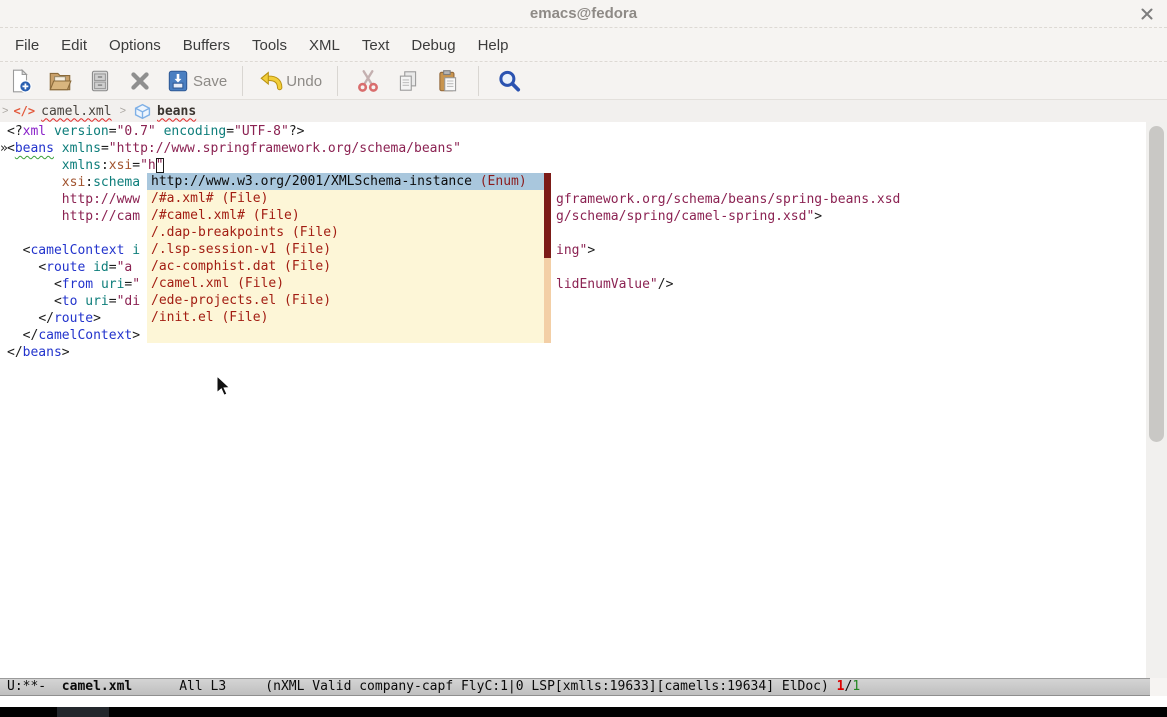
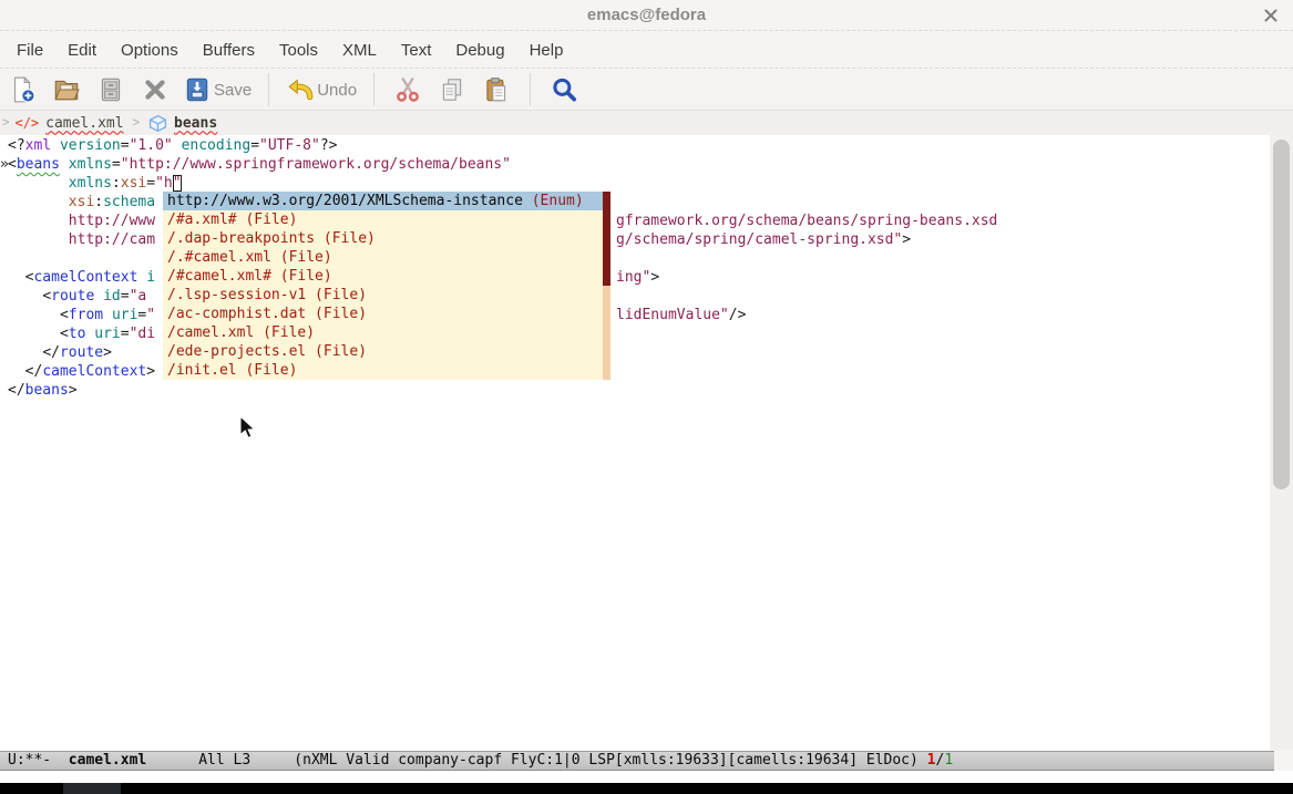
  emacs@fedora
  File
  Edit
  Options
  Buffers
  Tools
  XML
  Text
  Debug
  Help
  Save
  Undo
  >
  </>
  camel.xml
  >
  beans
- <?xml version="0.7" encoding="UTF-8"?>
+ <?xml version="1.0" encoding="UTF-8"?>
  »
  <beans xmlns="http://www.springframework.org/schema/beans"
  xmlns:xsi="h"
  xsi:schema
  http://www
  gframework.org/schema/beans/spring-beans.xsd
  http://cam
  g/schema/spring/camel-spring.xsd">
  <camelContext i
  ing">
  <route id="a
  <from uri="
  lidEnumValue"/>
  <to uri="di
  </route>
  </camelContext>
  </beans>
  http://www.w3.org/2001/XMLSchema-instance (Enum)
  /#a.xml# (File)
- /#camel.xml# (File)
+ /.dap-breakpoints (File)
+ /.#camel.xml (File)
- /.dap-breakpoints (File)
+ /#camel.xml# (File)
  /.lsp-session-v1 (File)
  /ac-comphist.dat (File)
  /camel.xml (File)
  /ede-projects.el (File)
  /init.el (File)
  U:**- camel.xml All L3 (nXML Valid company-capf FlyC:1|0 LSP[xmlls:19633][camells:19634] ElDoc) 1/1
